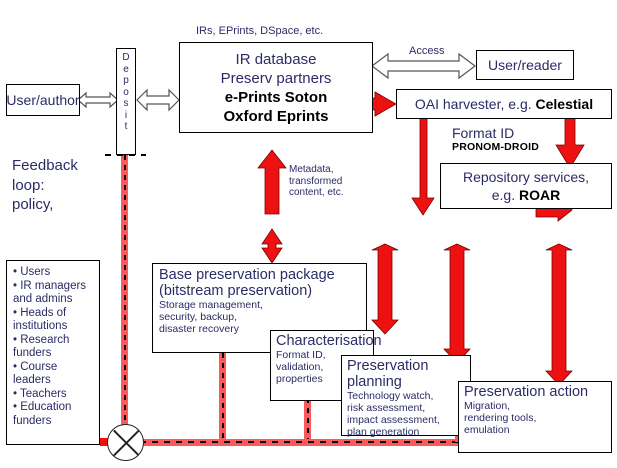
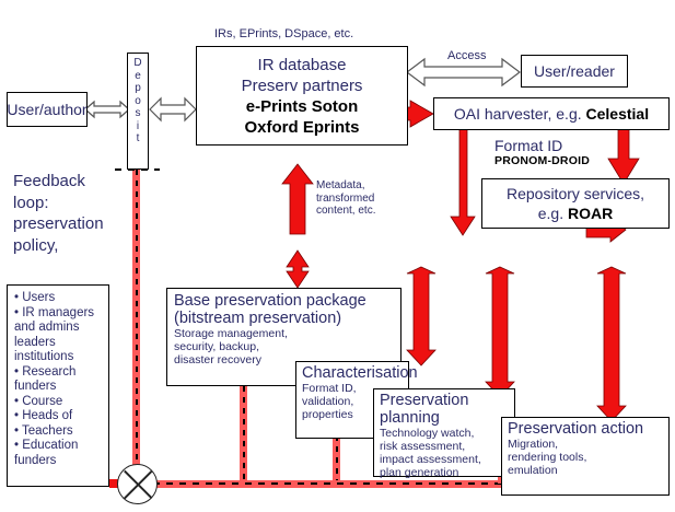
  IRs, EPrints, DSpace, etc.
  Access
  Metadata,
  transformed
  content, etc.
  Format ID
  PRONOM-DROID
  Feedback
  loop:
+ preservation
  policy,
  User/author
  D
  e
  p
  o
  s
  i
  t
  IR database
  Preserv partners
  e-Prints Soton
  Oxford Eprints
  User/reader
  OAI harvester, e.g. Celestial
  Repository services,
  e.g. ROAR
  Base preservation package
  (bitstream preservation)
  Storage management,
  security, backup,
  disaster recovery
  Characterisation
  Format ID,
  validation,
  properties
  Preservation planning
  Technology watch,
  risk assessment,
  impact assessment,
  plan generation
  Preservation action
  Migration,
  rendering tools,
  emulation
  • Users
  • IR managers
  and admins
- • Heads of
+ leaders
  institutions
  • Research
  funders
  • Course
- leaders
+ • Heads of
  • Teachers
  • Education
  funders
